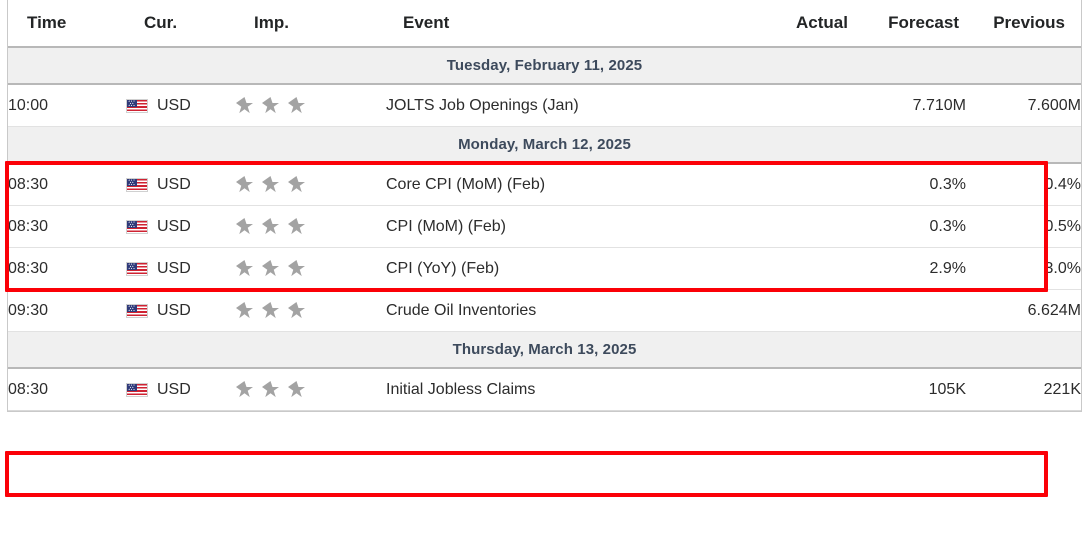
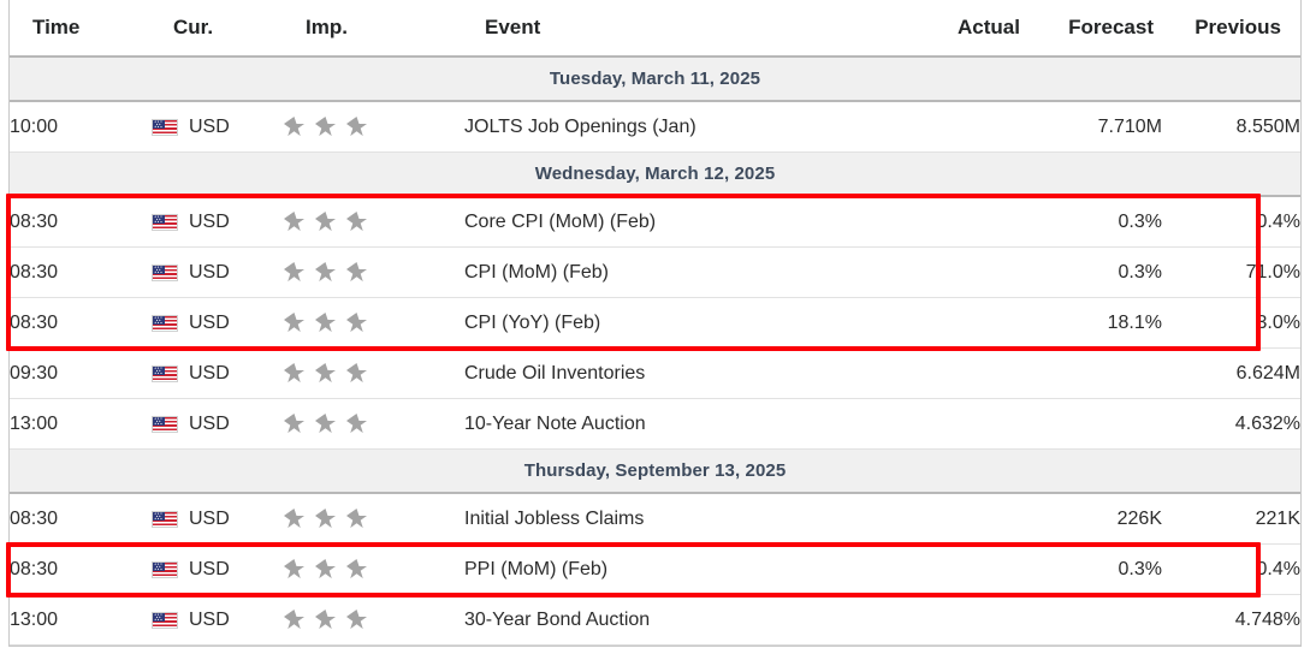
  Time	Cur.	Imp.	Event	Actual	Forecast	Previous
- Tuesday, February 11, 2025
+ Tuesday, March 11, 2025
- 10:00	USD		JOLTS Job Openings (Jan)		7.710M	7.600M
+ 10:00	USD		JOLTS Job Openings (Jan)		7.710M	8.550M
- Monday, March 12, 2025
+ Wednesday, March 12, 2025
  08:30	USD		Core CPI (MoM) (Feb)		0.3%	0.4%
- 08:30	USD		CPI (MoM) (Feb)		0.3%	0.5%
+ 08:30	USD		CPI (MoM) (Feb)		0.3%	71.0%
- 08:30	USD		CPI (YoY) (Feb)		2.9%	3.0%
+ 08:30	USD		CPI (YoY) (Feb)		18.1%	3.0%
  09:30	USD		Crude Oil Inventories			6.624M
+ 13:00	USD		10-Year Note Auction			4.632%
- Thursday, March 13, 2025
+ Thursday, September 13, 2025
- 08:30	USD		Initial Jobless Claims		105K	221K
+ 08:30	USD		Initial Jobless Claims		226K	221K
+ 08:30	USD		PPI (MoM) (Feb)		0.3%	0.4%
+ 13:00	USD		30-Year Bond Auction			4.748%
